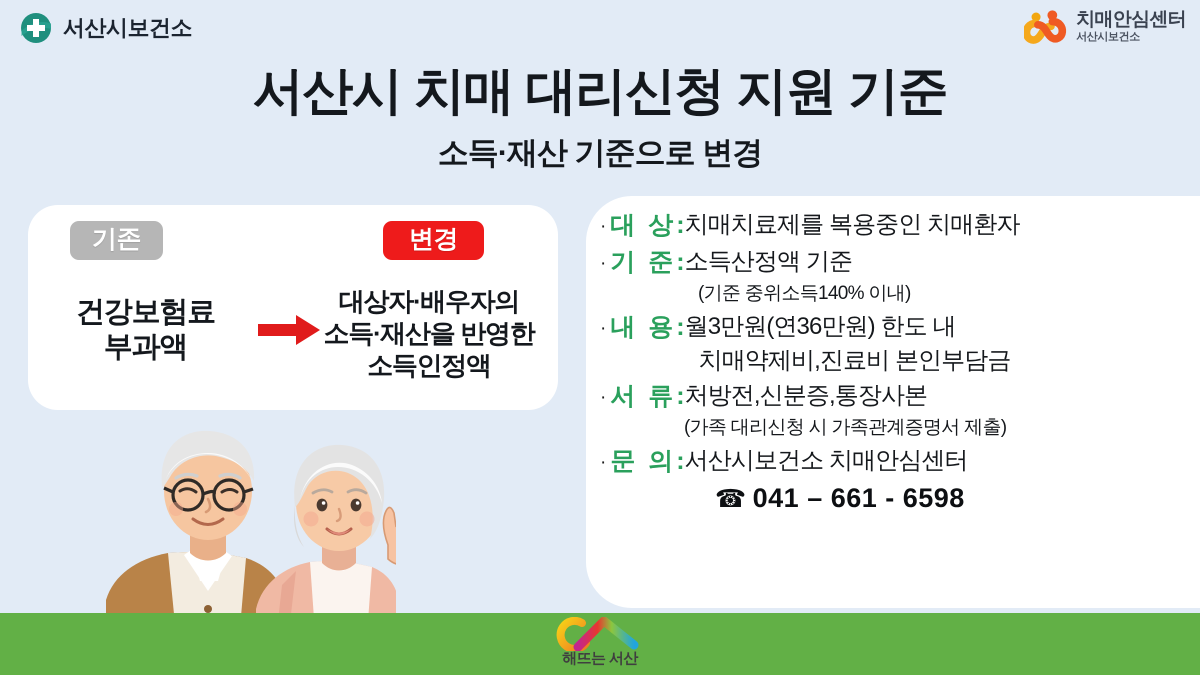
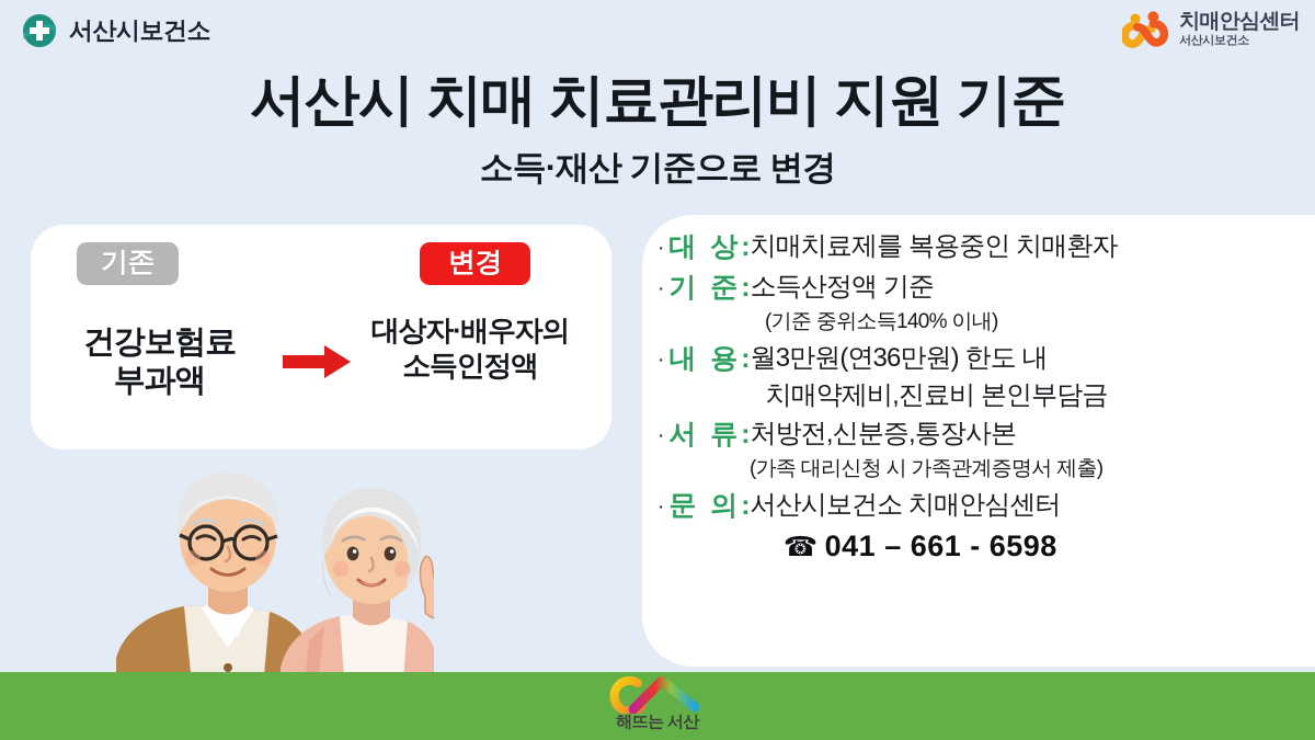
  서산시보건소
  치매안심센터
  서산시보건소
- 서산시 치매 대리신청 지원 기준
+ 서산시 치매 치료관리비 지원 기준
  소득·재산 기준으로 변경
  기존
  변경
  건강보험료
  부과액
  대상자·배우자의
- 소득·재산을 반영한
  소득인정액
  ·
  대 상:
  치매치료제를 복용중인 치매환자
  ·
  기 준:
  소득산정액 기준
  (기준 중위소득140% 이내)
  ·
  내 용:
  월3만원(연36만원) 한도 내
  치매약제비,진료비 본인부담금
  ·
  서 류:
  처방전,신분증,통장사본
  (가족 대리신청 시 가족관계증명서 제출)
  ·
  문 의:
  서산시보건소 치매안심센터
  ☎ 041 – 661 - 6598
  해뜨는 서산
